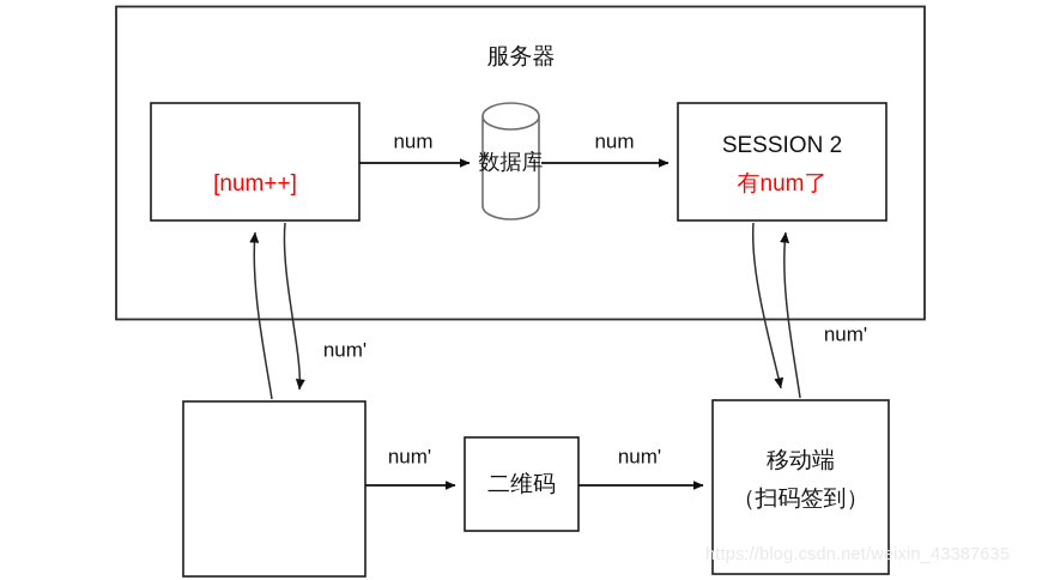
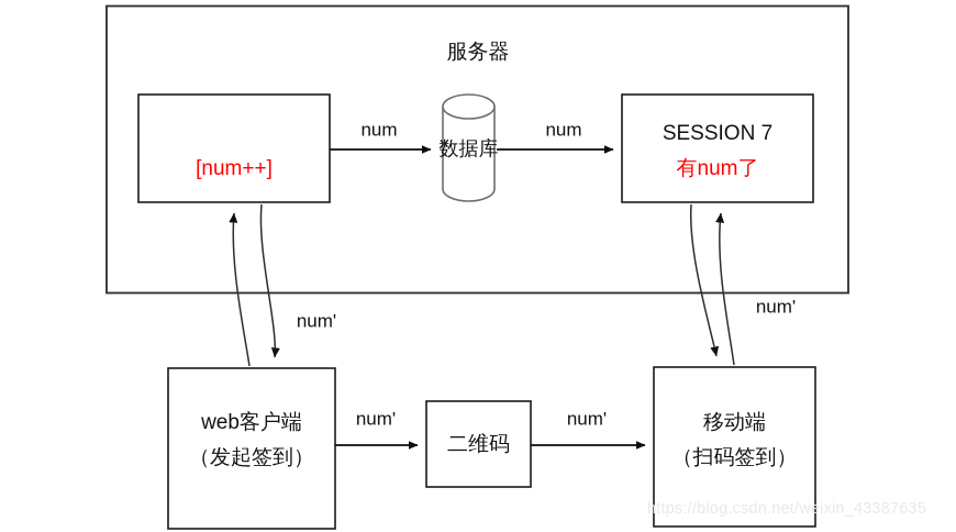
  服务器
  [num++]
  数据库
- SESSION 2
+ SESSION 7
  有num了
  num
  num
+ web客户端
+ （发起签到）
  二维码
  移动端
  （扫码签到）
  num'
  num'
  num'
  num'
  https://blog.csdn.net/weixin_43387635
